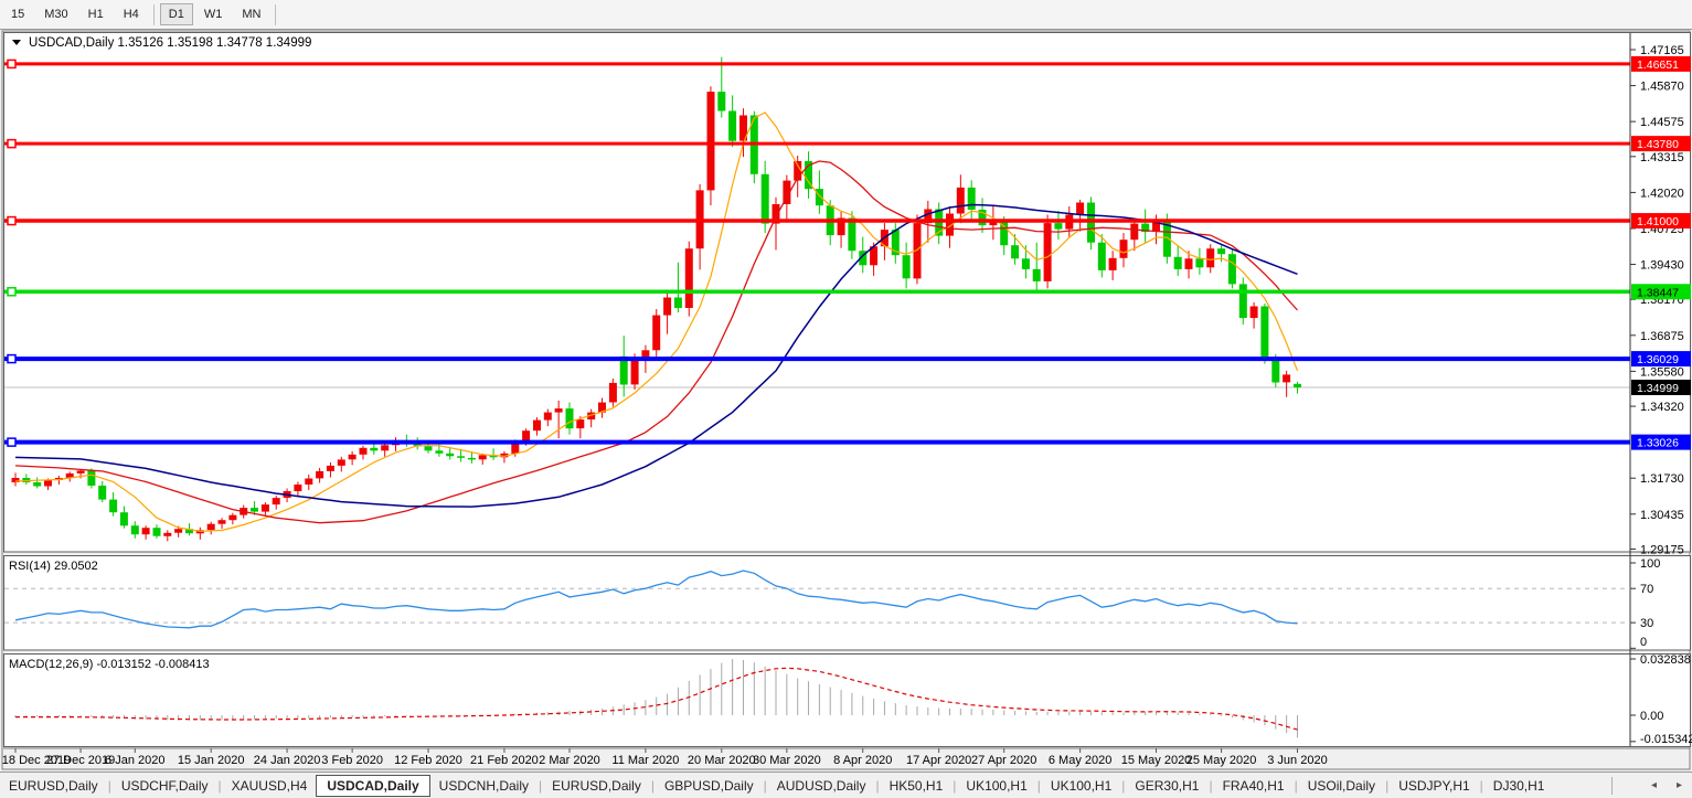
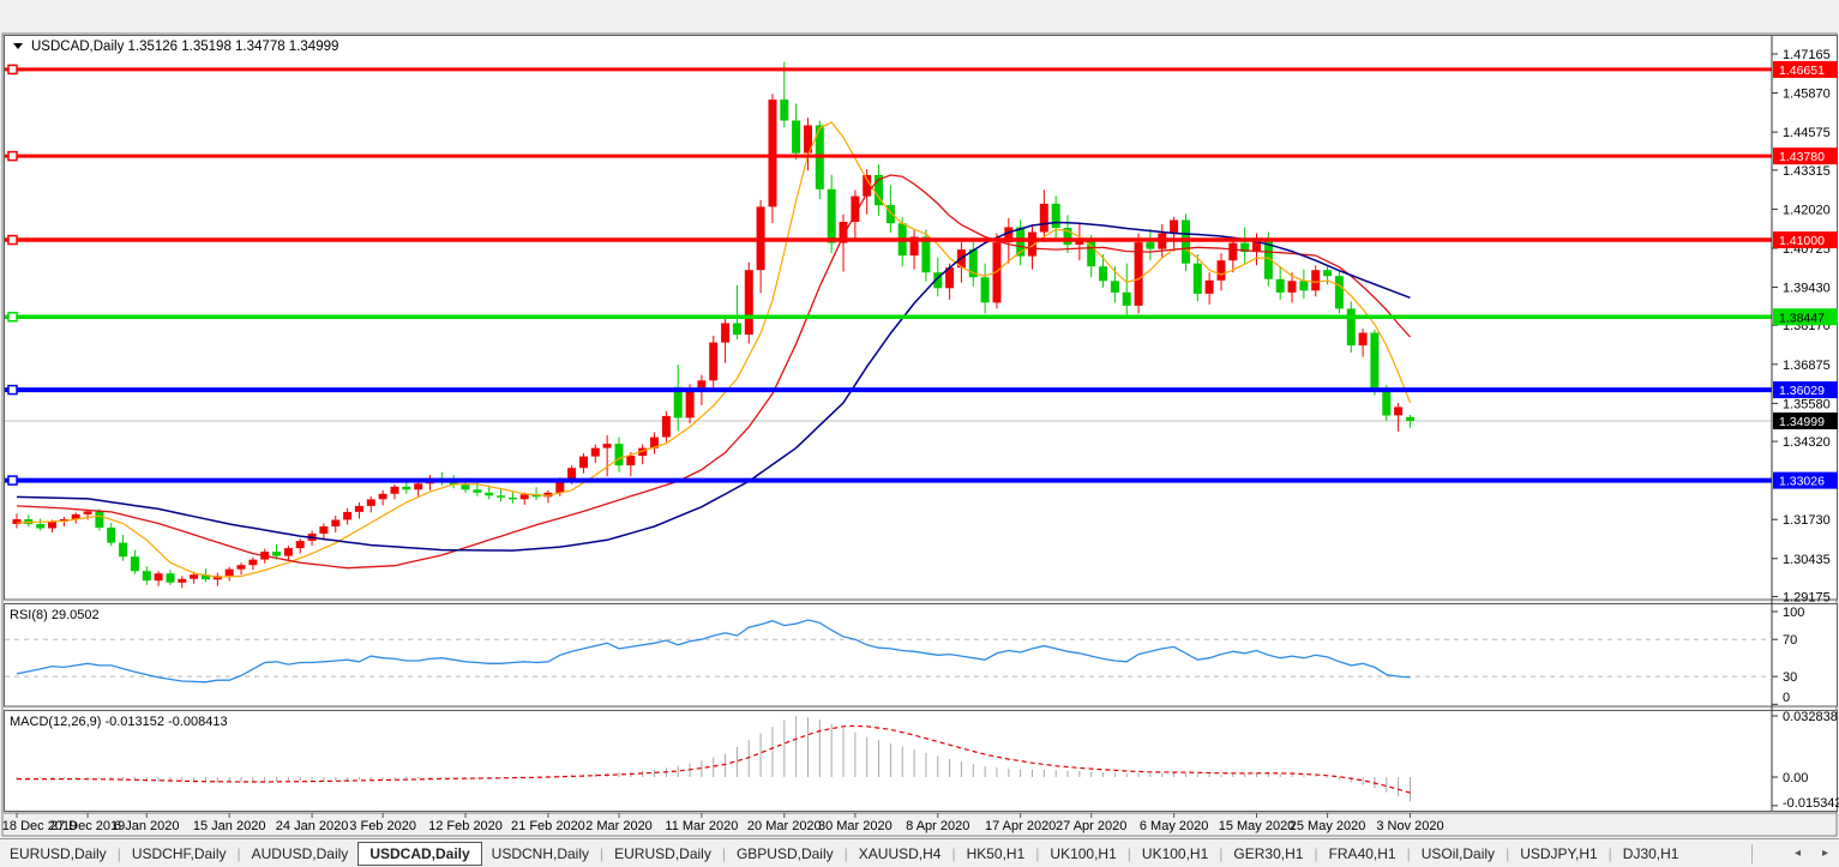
- 15
- M30
- H1
- H4
- D1
- W1
- MN
  USDCAD,Daily 1.35126 1.35198 1.34778 1.34999
  1.47165
  1.45870
  1.44575
  1.43315
  1.42020
  1.40725
  1.39430
  1.38170
  1.36875
  1.35580
  1.34320
  1.31730
  1.30435
  1.29175
  1.46651
  1.43780
  1.41000
  1.38447
  1.36029
  1.33026
  1.34999
- RSI(14) 29.0502
+ RSI(8) 29.0502
  100
  70
  30
  0
  MACD(12,26,9) -0.013152 -0.008413
  0.032838
  0.00
  -0.015342
  18 Dec 2019
  27 Dec 2019
  6 Jan 2020
  15 Jan 2020
  24 Jan 2020
  3 Feb 2020
  12 Feb 2020
  21 Feb 2020
  2 Mar 2020
  11 Mar 2020
  20 Mar 2020
  30 Mar 2020
  8 Apr 2020
  17 Apr 2020
  27 Apr 2020
  6 May 2020
  15 May 2020
  25 May 2020
- 3 Jun 2020
+ 3 Nov 2020
  EURUSD,Daily
  |
  USDCHF,Daily
  |
- XAUUSD,H4
+ AUDUSD,Daily
  USDCAD,Daily
  USDCNH,Daily
  |
  EURUSD,Daily
  |
  GBPUSD,Daily
  |
- AUDUSD,Daily
+ XAUUSD,H4
  |
  HK50,H1
  |
  UK100,H1
  |
  UK100,H1
  |
  GER30,H1
  |
  FRA40,H1
  |
  USOil,Daily
  |
  USDJPY,H1
  |
  DJ30,H1
  ◂
  ▸
